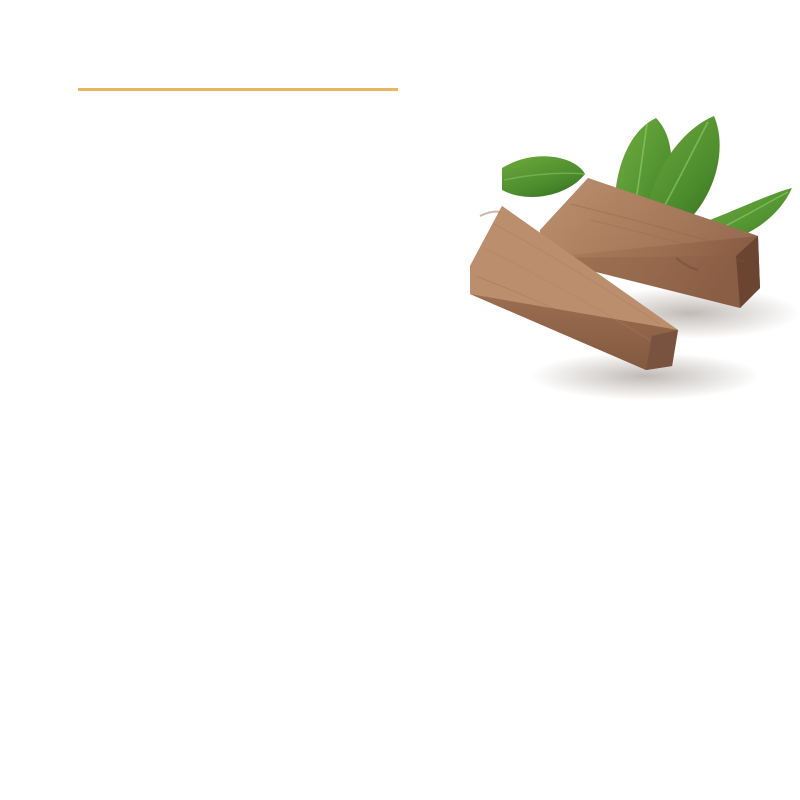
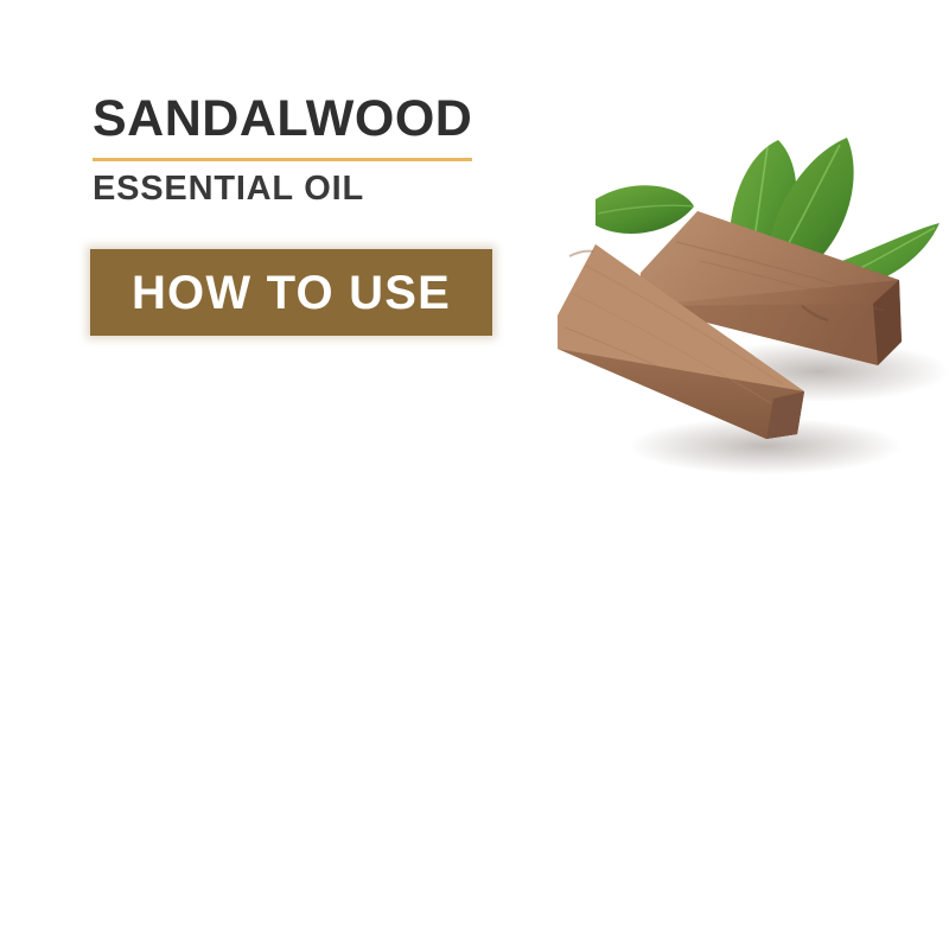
+ SANDALWOOD
+ ESSENTIAL OIL
+ HOW TO USE
